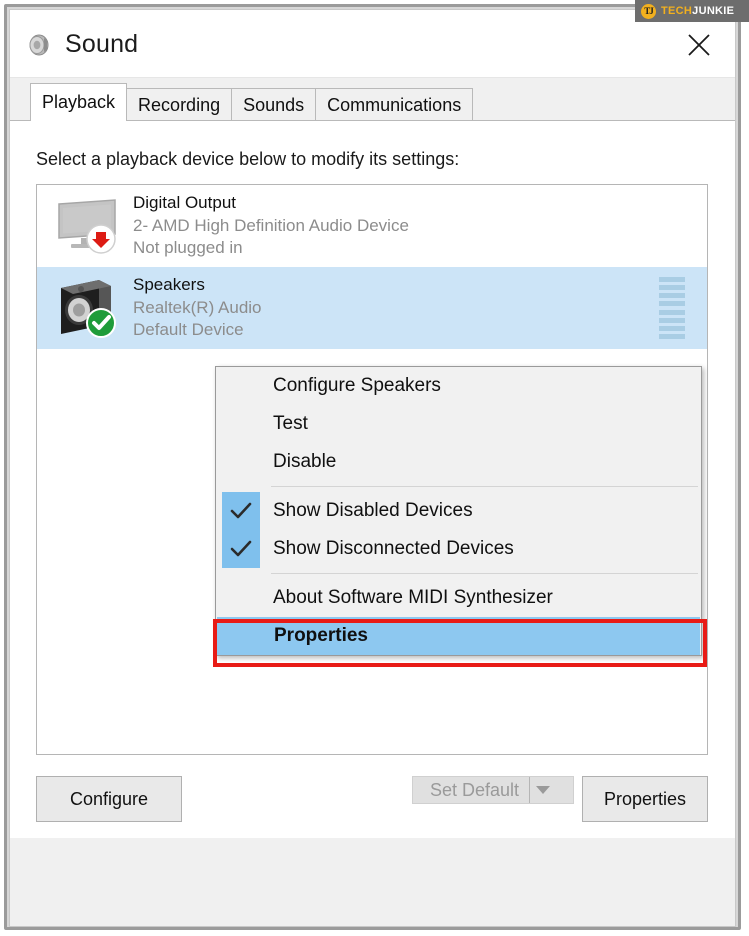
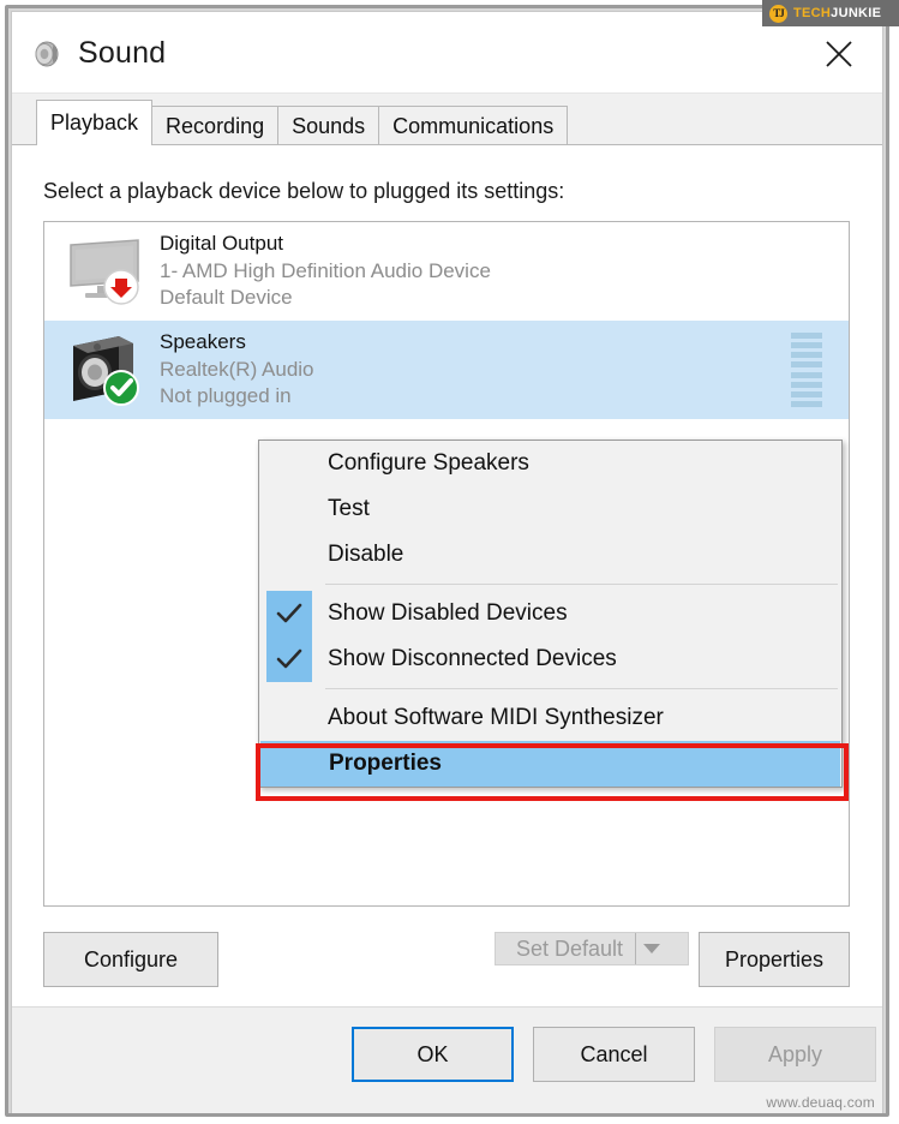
  Sound
  Playback
  Recording
  Sounds
  Communications
- Select a playback device below to modify its settings:
+ Select a playback device below to plugged its settings:
  Digital Output
- 2- AMD High Definition Audio Device
+ 1- AMD High Definition Audio Device
- Not plugged in
+ Default Device
  Speakers
  Realtek(R) Audio
- Default Device
+ Not plugged in
  Configure
  Set Default
  Properties
+ OK
+ Cancel
+ Apply
+ www.deuaq.com
  Configure Speakers
  Test
  Disable
  Show Disabled Devices
  Show Disconnected Devices
  About Software MIDI Synthesizer
  Properties
  TJ
  TECH
  JUNKIE
